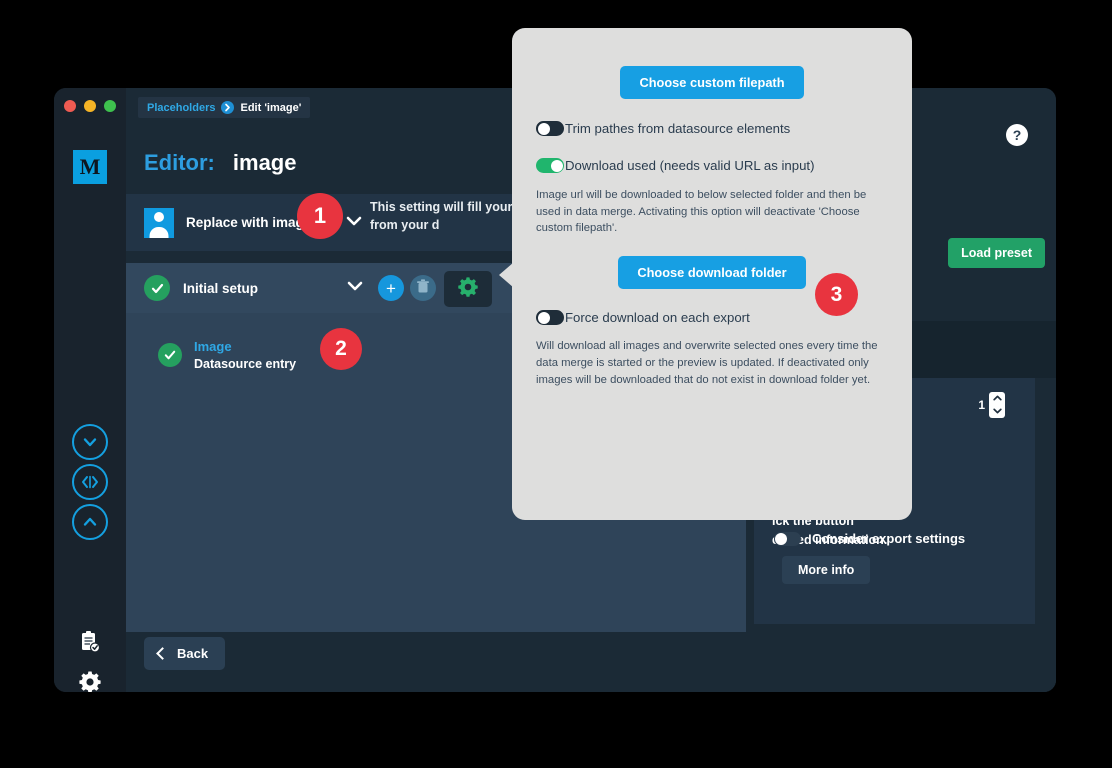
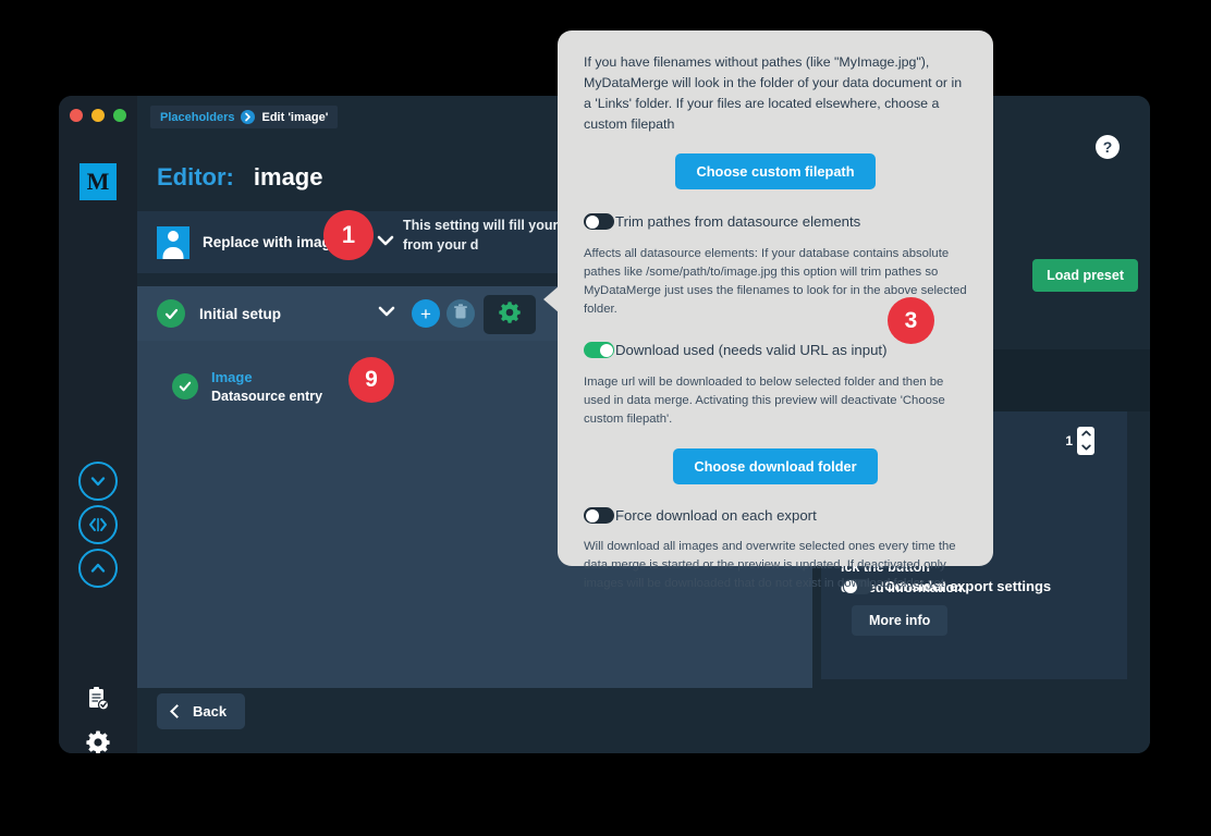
  M
  Placeholders
  Edit 'image'
  Editor:
  image
  Replace with ima
  Initial setup
  +
  Image
  Datasource entry
  ?
  Load preset
  1
  ick the button
  Consider export settings
  More info
  Back
+ If you have filenames without pathes (like "MyImage.jpg"), MyDataMerge will look in the folder of your data document or in a 'Links' folder. If your files are located elsewhere, choose a custom filepath
  Choose custom filepath
  Trim pathes from datasource elements
+ Affects all datasource elements: If your database contains absolute pathes like /some/path/to/image.jpg this option will trim pathes so MyDataMerge just uses the filenames to look for in the above selected folder.
  Download used (needs valid URL as input)
- Image url will be downloaded to below selected folder and then be used in data merge. Activating this option will deactivate 'Choose custom filepath'.
+ Image url will be downloaded to below selected folder and then be used in data merge. Activating this preview will deactivate 'Choose custom filepath'.
  Choose download folder
  Force download on each export
  Will download all images and overwrite selected ones every time the data merge is started or the preview is updated. If deactivated only images will be downloaded that do not exist in download folder yet.
  1
- 2
+ 9
  3
